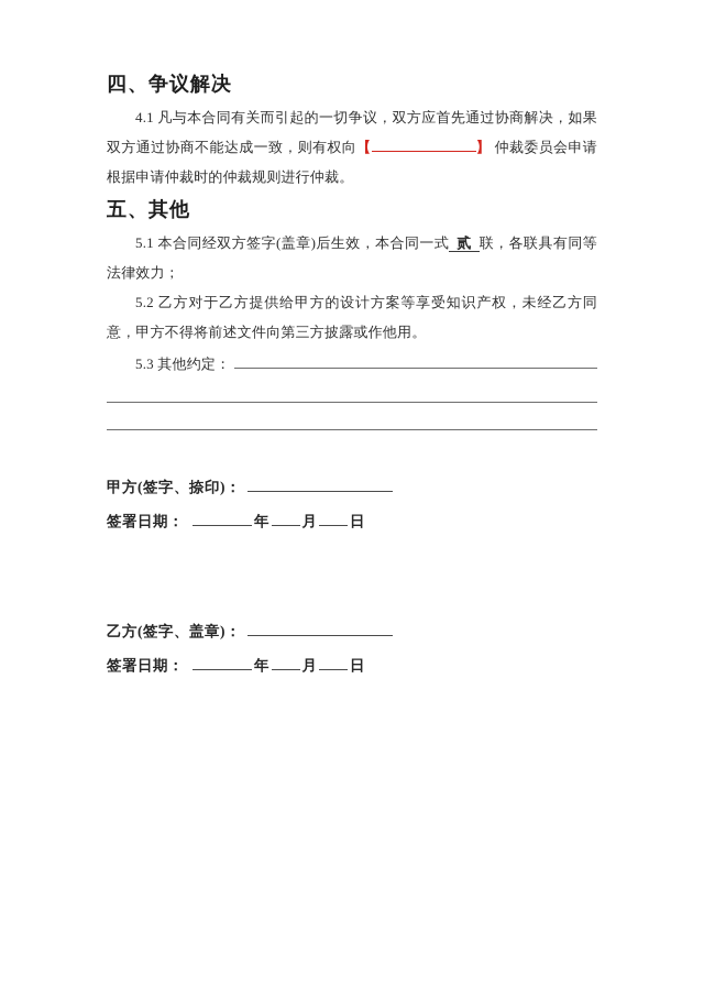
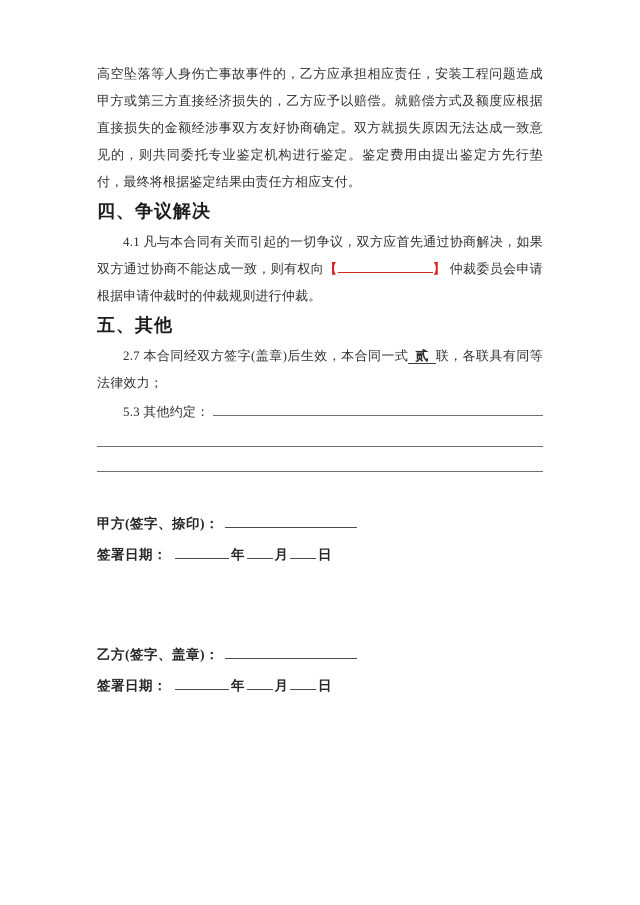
+ 高空坠落等人身伤亡事故事件的，乙方应承担相应责任，安装工程问题造成甲方或第三方直接经济损失的，乙方应予以赔偿。就赔偿方式及额度应根据直接损失的金额经涉事双方友好协商确定。双方就损失原因无法达成一致意见的，则共同委托专业鉴定机构进行鉴定。鉴定费用由提出鉴定方先行垫付，最终将根据鉴定结果由责任方相应支付。
  四、争议解决
  4.1 凡与本合同有关而引起的一切争议，双方应首先通过协商解决，如果双方通过协商不能达成一致，则有权向【 】 仲裁委员会申请根据申请仲裁时的仲裁规则进行仲裁。
  五、其他
- 5.1 本合同经双方签字(盖章)后生效，本合同一式 贰 联，各联具有同等法律效力；
+ 2.7 本合同经双方签字(盖章)后生效，本合同一式 贰 联，各联具有同等法律效力；
- 5.2 乙方对于乙方提供给甲方的设计方案等享受知识产权，未经乙方同意，甲方不得将前述文件向第三方披露或作他用。
  5.3 其他约定：
  甲方(签字、捺印)：
  签署日期：
  年
  月
  日
  乙方(签字、盖章)：
  签署日期：
  年
  月
  日
